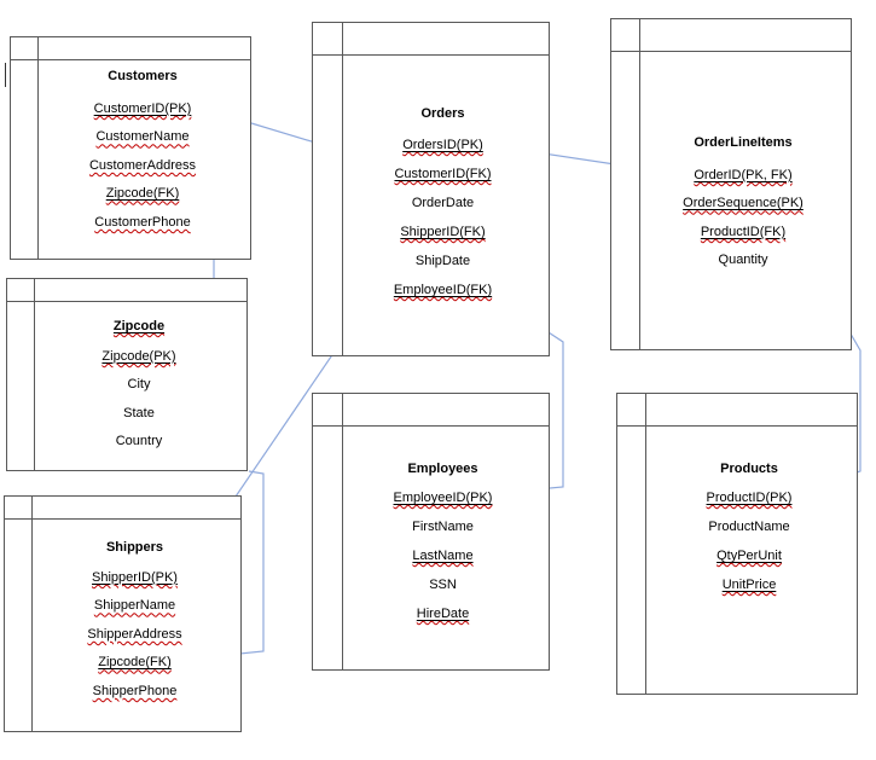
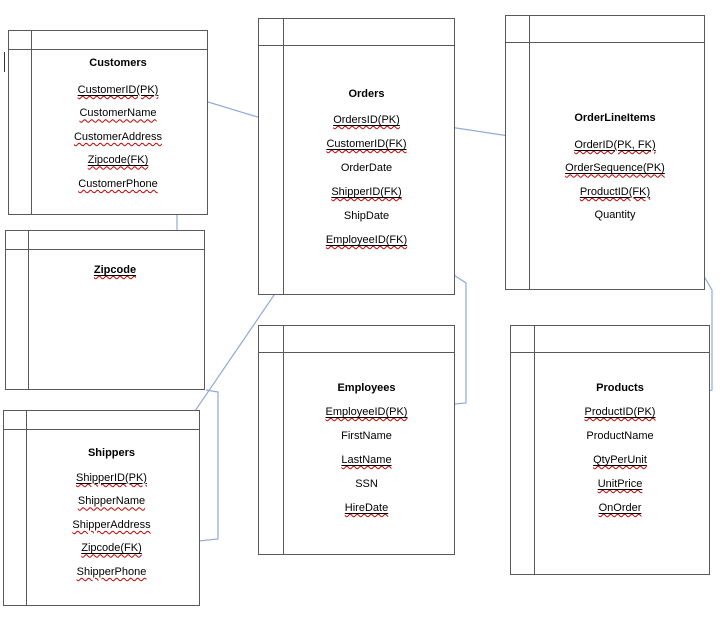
  Customers
  CustomerID(PK)
  CustomerName
  CustomerAddress
  Zipcode(FK)
  CustomerPhone
  Zipcode
- Zipcode(PK)
- City
- State
- Country
  Shippers
  ShipperID(PK)
  ShipperName
  ShipperAddress
  Zipcode(FK)
  ShipperPhone
  Orders
  OrdersID(PK)
  CustomerID(FK)
  OrderDate
  ShipperID(FK)
  ShipDate
  EmployeeID(FK)
  OrderLineItems
  OrderID(PK, FK)
  OrderSequence(PK)
  ProductID(FK)
  Quantity
  Employees
  EmployeeID(PK)
  FirstName
  LastName
  SSN
  HireDate
  Products
  ProductID(PK)
  ProductName
  QtyPerUnit
  UnitPrice
+ OnOrder
